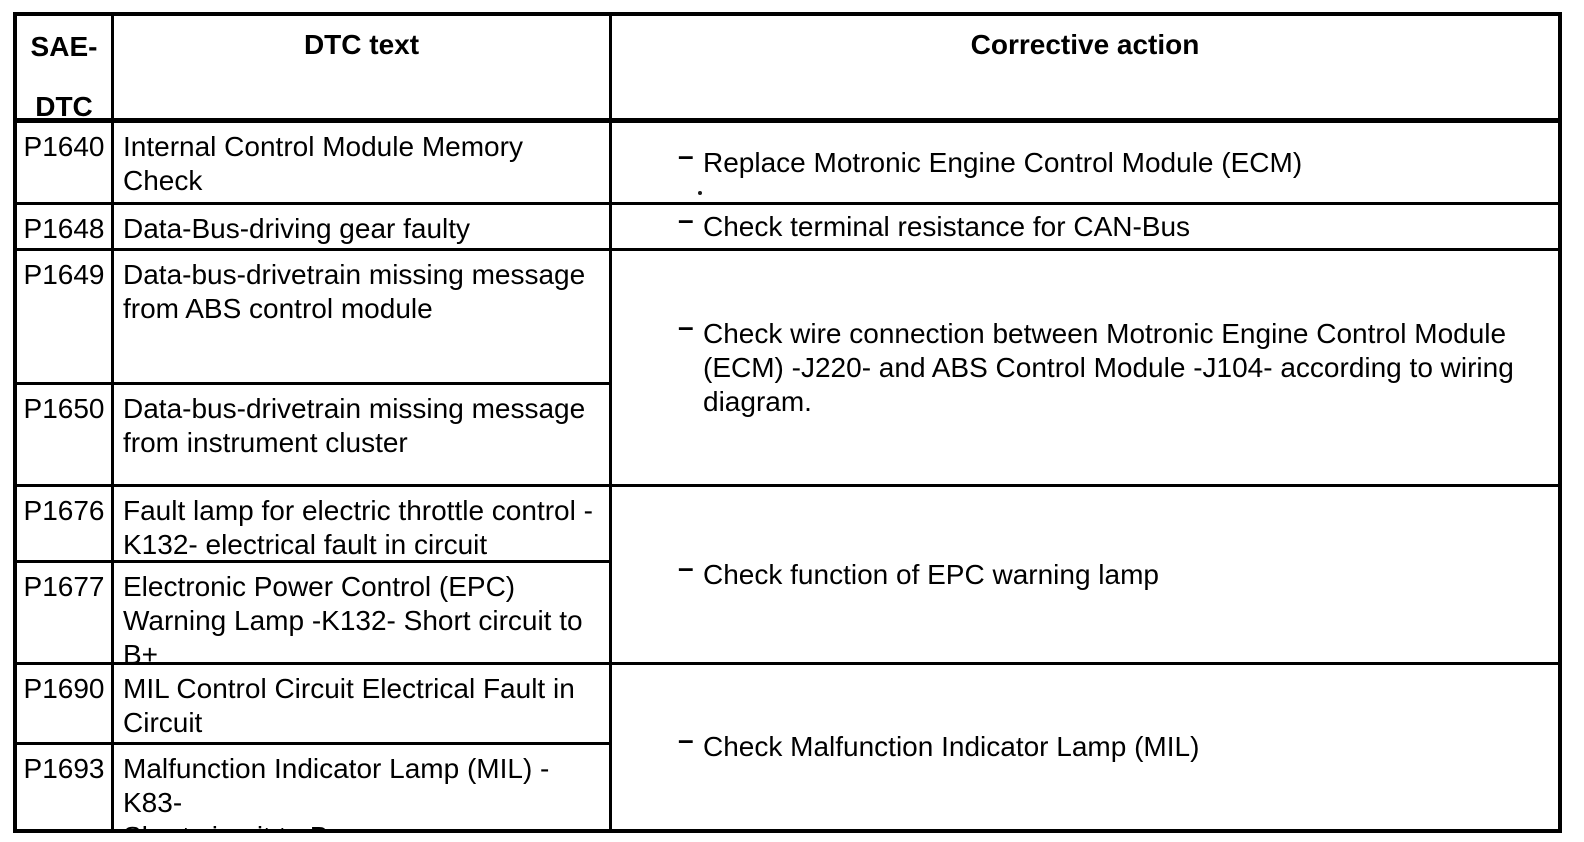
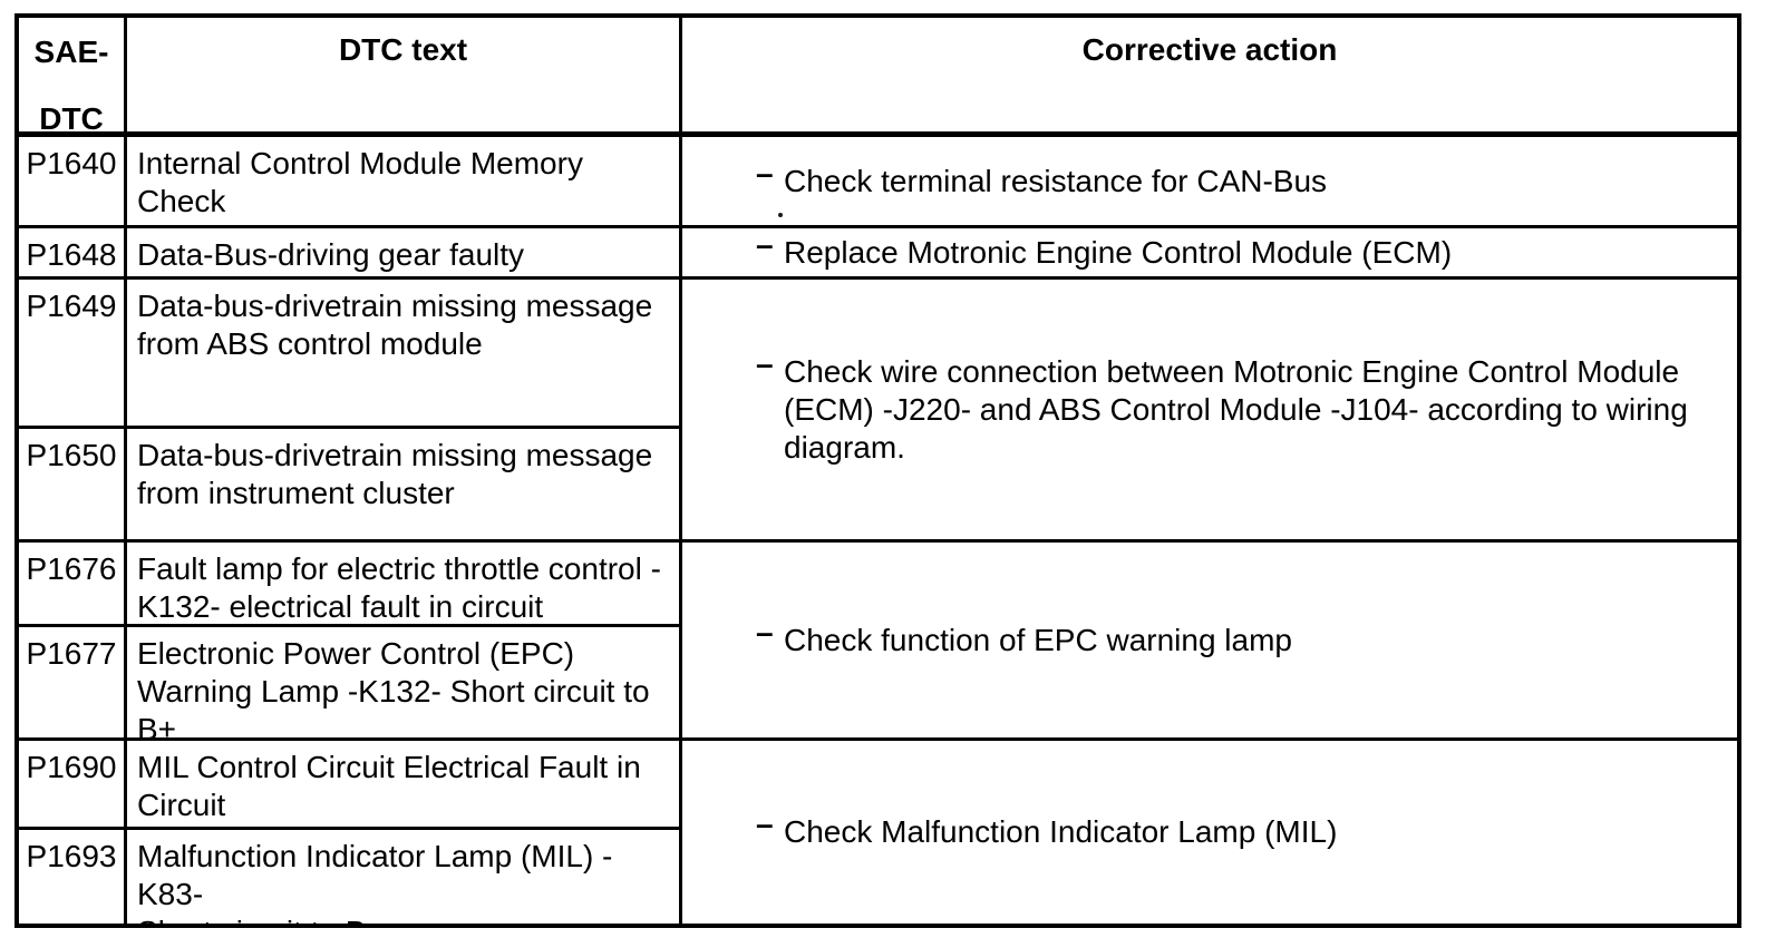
  SAE-
  DTC
  DTC text
  Corrective action
  P1640
  Internal Control Module Memory Check
  –
- Replace Motronic Engine Control Module (ECM)
+ Check terminal resistance for CAN-Bus
  P1648
  Data-Bus-driving gear faulty
  –
- Check terminal resistance for CAN-Bus
+ Replace Motronic Engine Control Module (ECM)
  P1649
  Data-bus-drivetrain missing message
  from ABS control module
  –
  Check wire connection between Motronic Engine Control Module
  (ECM) -J220- and ABS Control Module -J104- according to wiring
  diagram.
  P1650
  Data-bus-drivetrain missing message
  from instrument cluster
  P1676
  Fault lamp for electric throttle control -
  K132- electrical fault in circuit
  –
  Check function of EPC warning lamp
  P1677
  Electronic Power Control (EPC)
  Warning Lamp -K132- Short circuit to
  B+
  P1690
  MIL Control Circuit Electrical Fault in
  Circuit
  –
  Check Malfunction Indicator Lamp (MIL)
  P1693
  Malfunction Indicator Lamp (MIL) -K83-
